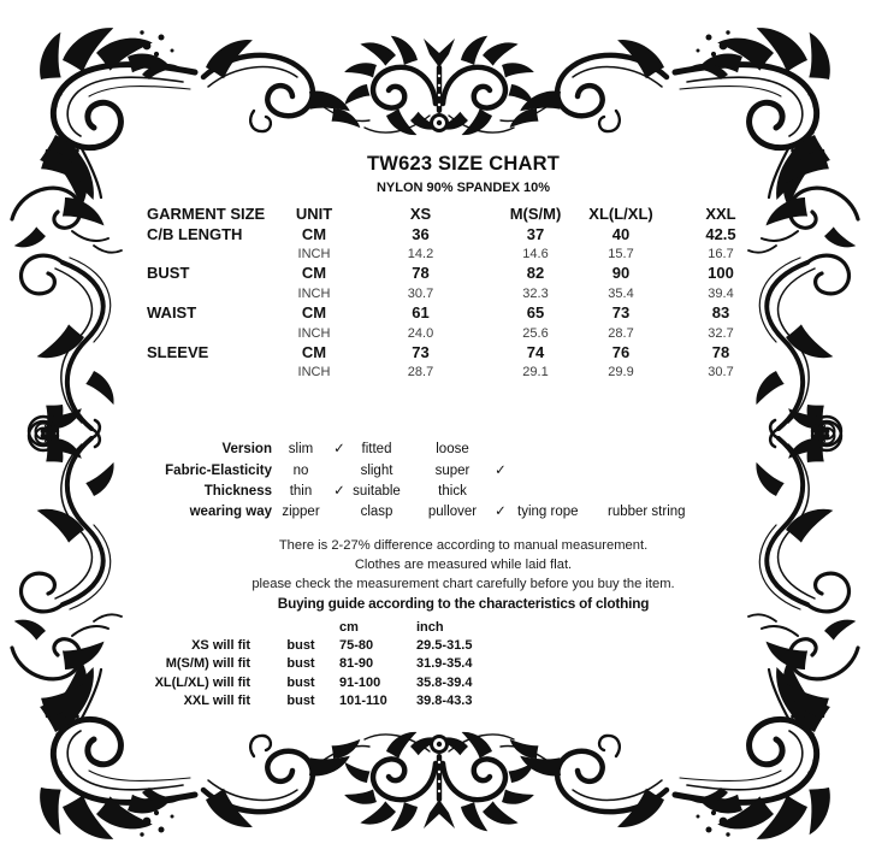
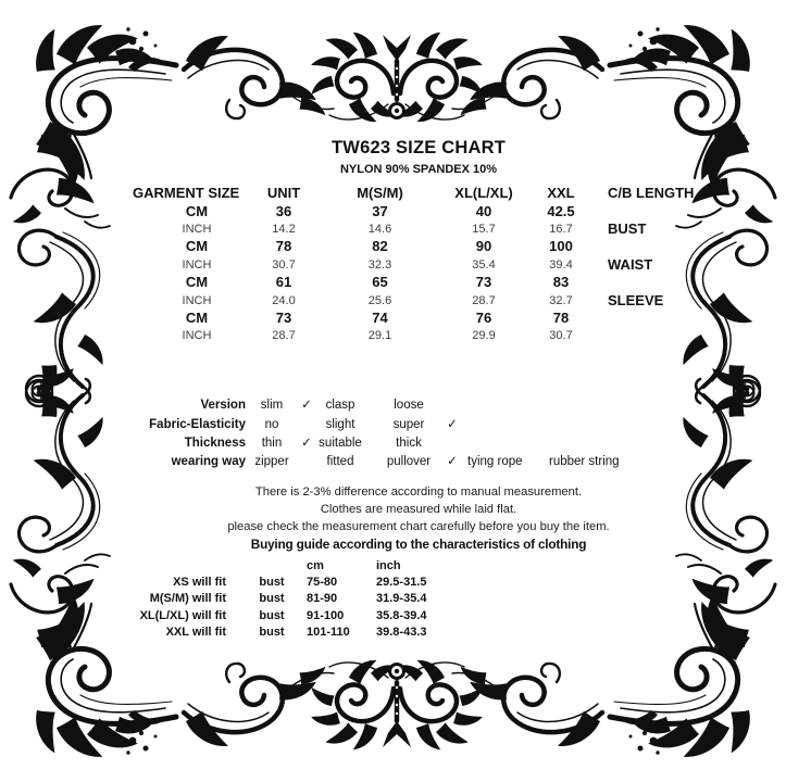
  TW623 SIZE CHART
  NYLON 90% SPANDEX 10%
  GARMENT SIZE
  UNIT
- XS
  M(S/M)
  XL(L/XL)
  XXL
  C/B LENGTH
  CM
  36
  37
  40
  42.5
  INCH
  14.2
  14.6
  15.7
  16.7
  BUST
  CM
  78
  82
  90
  100
  INCH
  30.7
  32.3
  35.4
  39.4
  WAIST
  CM
  61
  65
  73
  83
  INCH
  24.0
  25.6
  28.7
  32.7
  SLEEVE
  CM
  73
  74
  76
  78
  INCH
  28.7
  29.1
  29.9
  30.7
  Version
  slim
  ✓
- fitted
+ clasp
  loose
  Fabric-Elasticity
  no
  slight
  super
  ✓
  Thickness
  thin
  ✓
  suitable
  thick
  wearing way
  zipper
- clasp
+ fitted
  pullover
  ✓
  tying rope
  rubber string
- There is 2-27% difference according to manual measurement.
+ There is 2-3% difference according to manual measurement.
  Clothes are measured while laid flat.
  please check the measurement chart carefully before you buy the item.
  Buying guide according to the characteristics of clothing
  cm
  inch
  XS will fit
  bust
  75-80
  29.5-31.5
  M(S/M) will fit
  bust
  81-90
  31.9-35.4
  XL(L/XL) will fit
  bust
  91-100
  35.8-39.4
  XXL will fit
  bust
  101-110
  39.8-43.3
